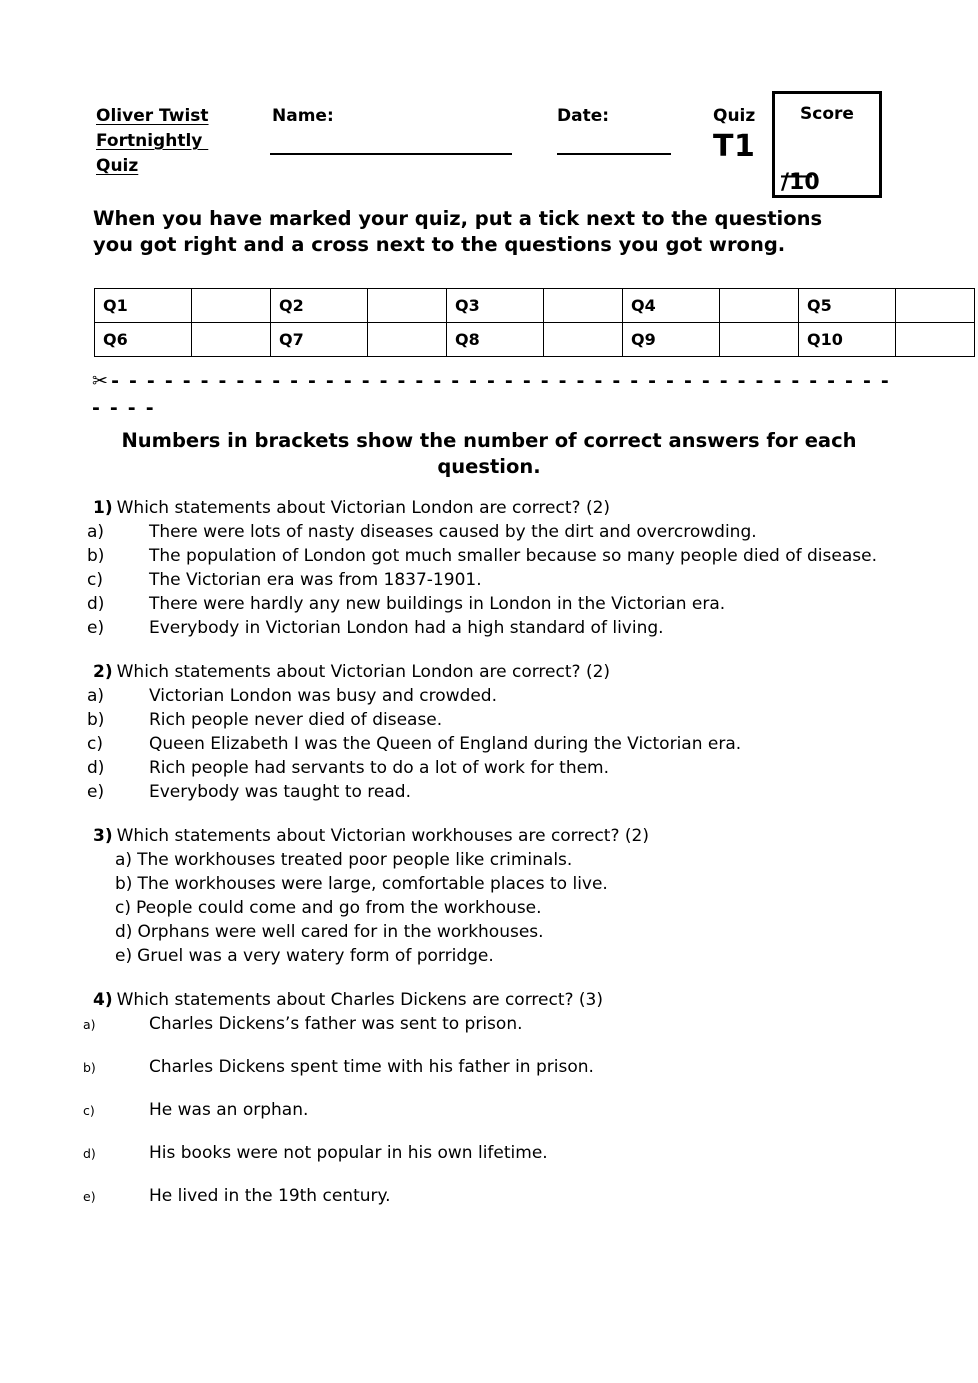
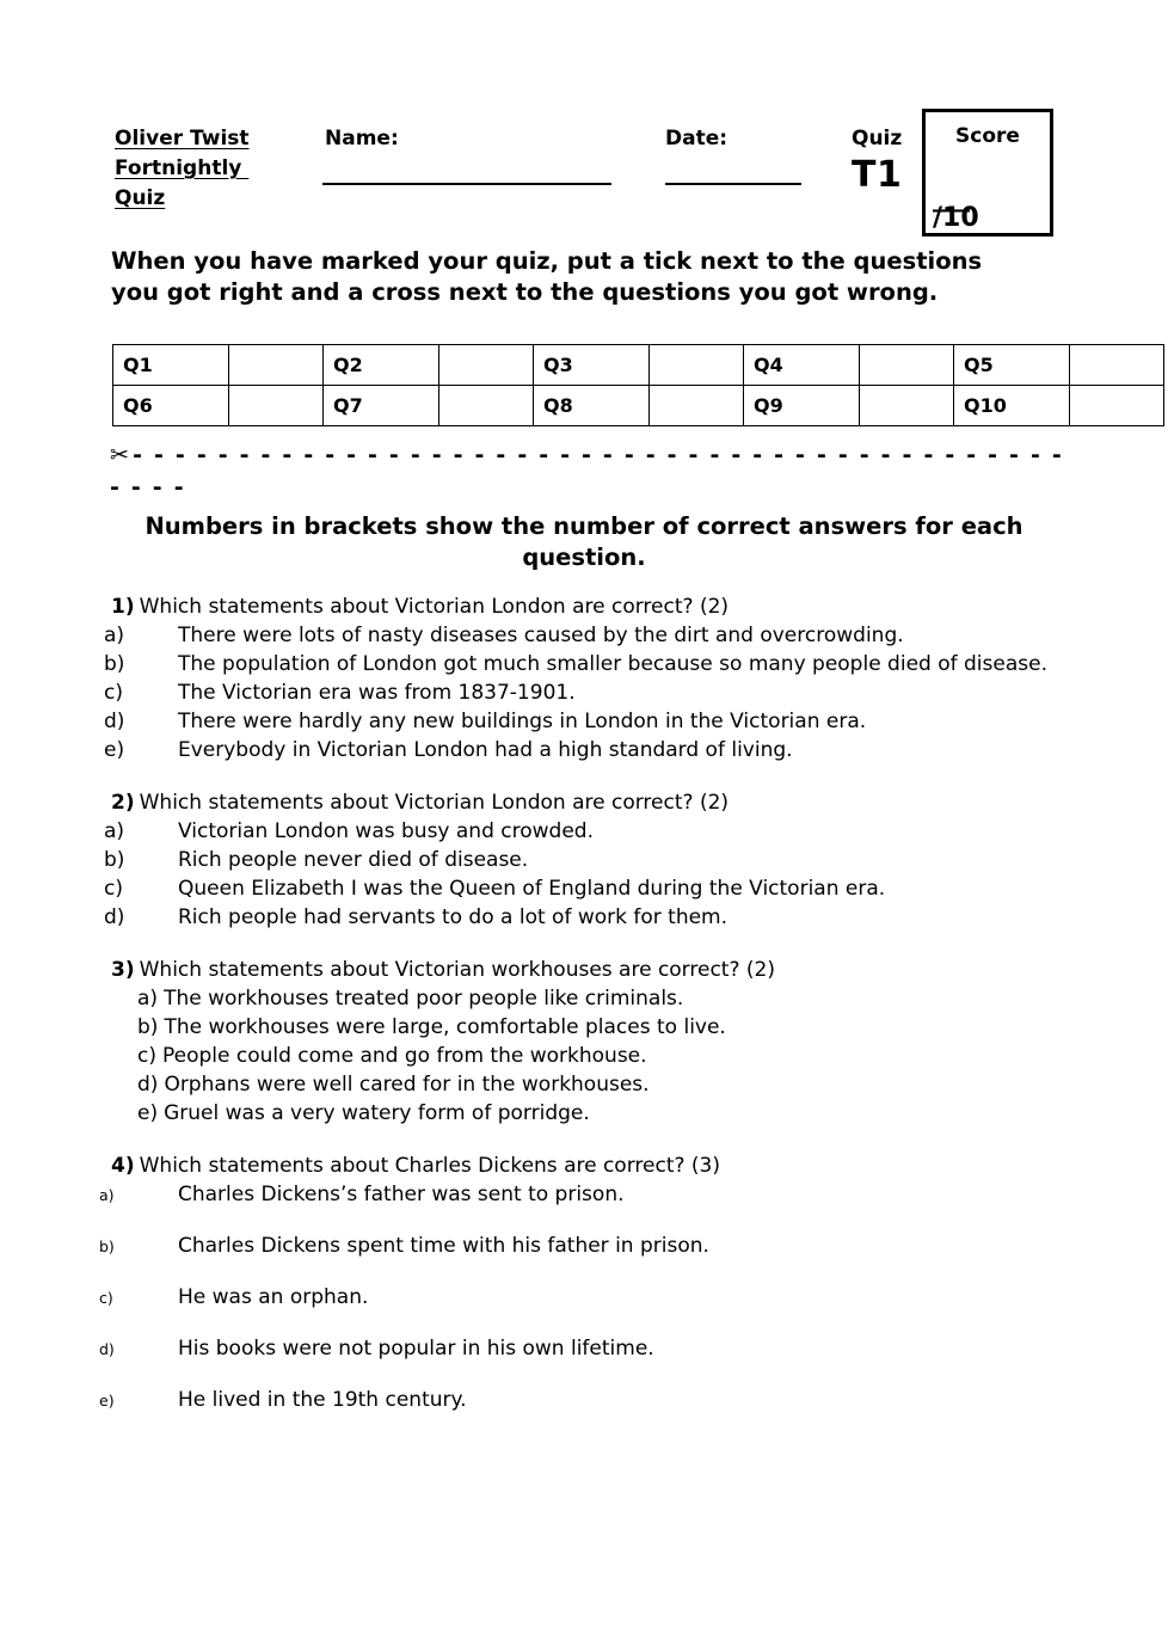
  Oliver Twist
  Fortnightly
  Quiz
  Name:
  Date:
  Quiz
  T1
  Score
  ___
  /10
  When you have marked your quiz, put a tick next to the questions you got right and a cross next to the questions you got wrong.
  Q1		Q2		Q3		Q4		Q5
  Q6		Q7		Q8		Q9		Q10
  ✂- - - - - - - - - - - - - - - - - - - - - - - - - - - - - - - - - - - - - - - - - - - - - - - -
  Numbers in brackets show the number of correct answers for each question.
  1) Which statements about Victorian London are correct? (2)
  a) There were lots of nasty diseases caused by the dirt and overcrowding.
  b) The population of London got much smaller because so many people died of disease.
  c) The Victorian era was from 1837-1901.
  d) There were hardly any new buildings in London in the Victorian era.
  e) Everybody in Victorian London had a high standard of living.
  2) Which statements about Victorian London are correct? (2)
  a) Victorian London was busy and crowded.
  b) Rich people never died of disease.
  c) Queen Elizabeth I was the Queen of England during the Victorian era.
  d) Rich people had servants to do a lot of work for them.
- e) Everybody was taught to read.
  3) Which statements about Victorian workhouses are correct? (2)
  a) The workhouses treated poor people like criminals.
  b) The workhouses were large, comfortable places to live.
  c) People could come and go from the workhouse.
  d) Orphans were well cared for in the workhouses.
  e) Gruel was a very watery form of porridge.
  4) Which statements about Charles Dickens are correct? (3)
  a) Charles Dickens’s father was sent to prison.
  b) Charles Dickens spent time with his father in prison.
  c) He was an orphan.
  d) His books were not popular in his own lifetime.
  e) He lived in the 19th century.
